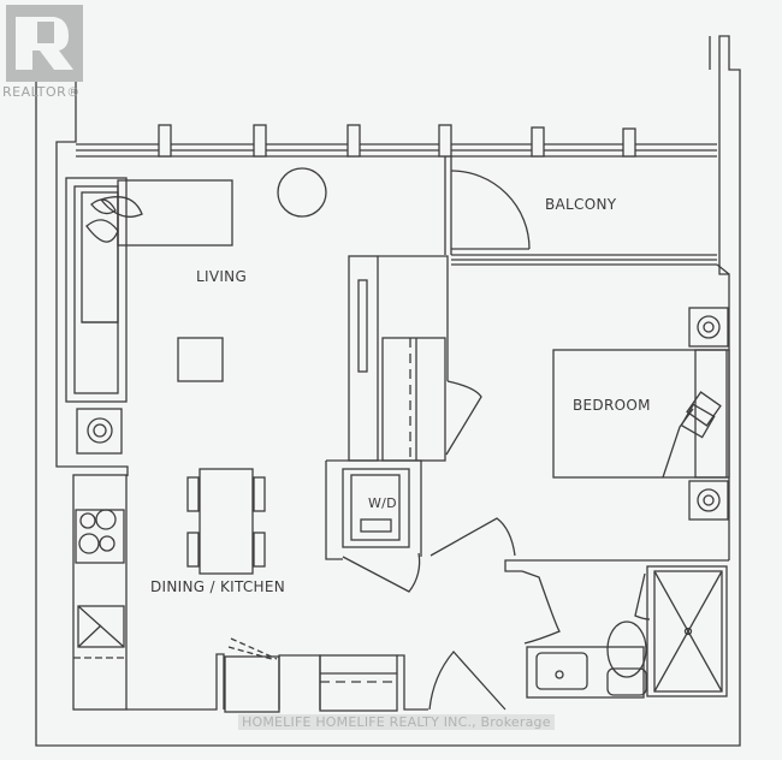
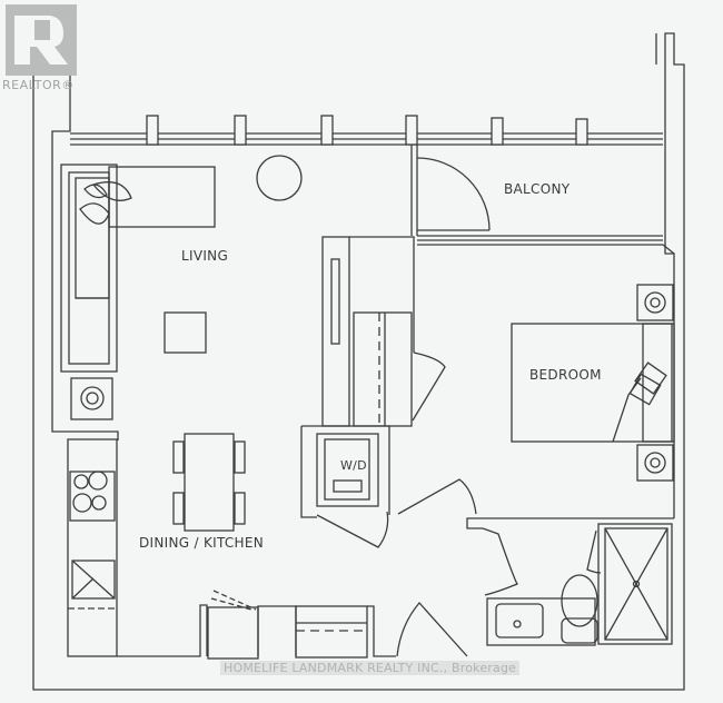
  REALTOR®
  LIVING
  BALCONY
  BEDROOM
  W/D
  DINING / KITCHEN
- HOMELIFE HOMELIFE REALTY INC., Brokerage
+ HOMELIFE LANDMARK REALTY INC., Brokerage
